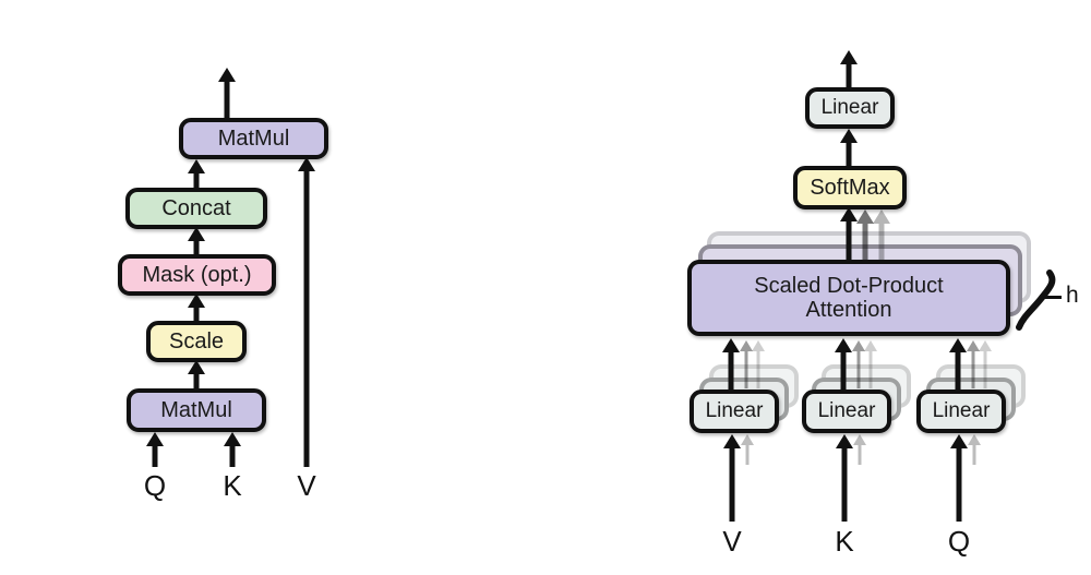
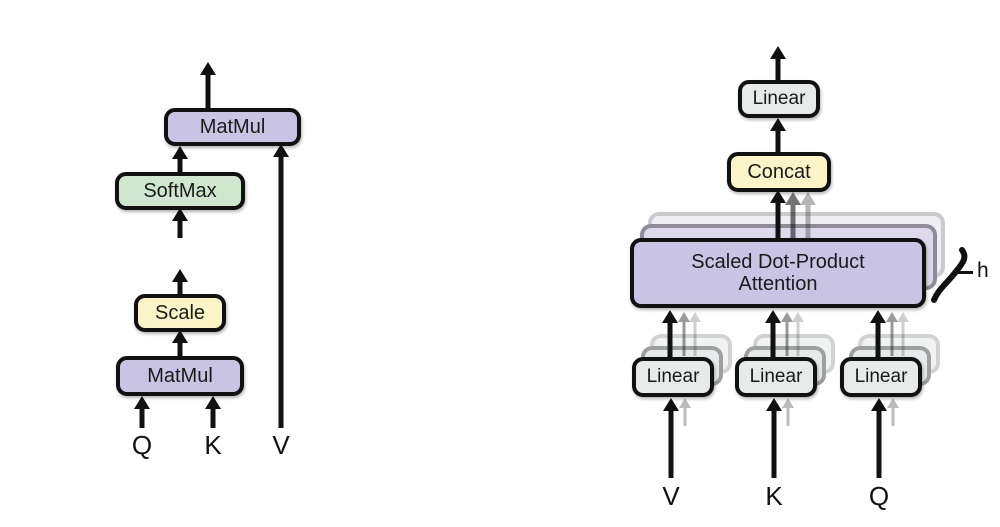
  MatMul
- Concat
+ SoftMax
- Mask (opt.)
  Scale
  MatMul
  Q
  K
  V
  Scaled Dot-Product
  Attention
  h
  Linear
  Linear
  Linear
- SoftMax
+ Concat
  Linear
  V
  K
  Q
